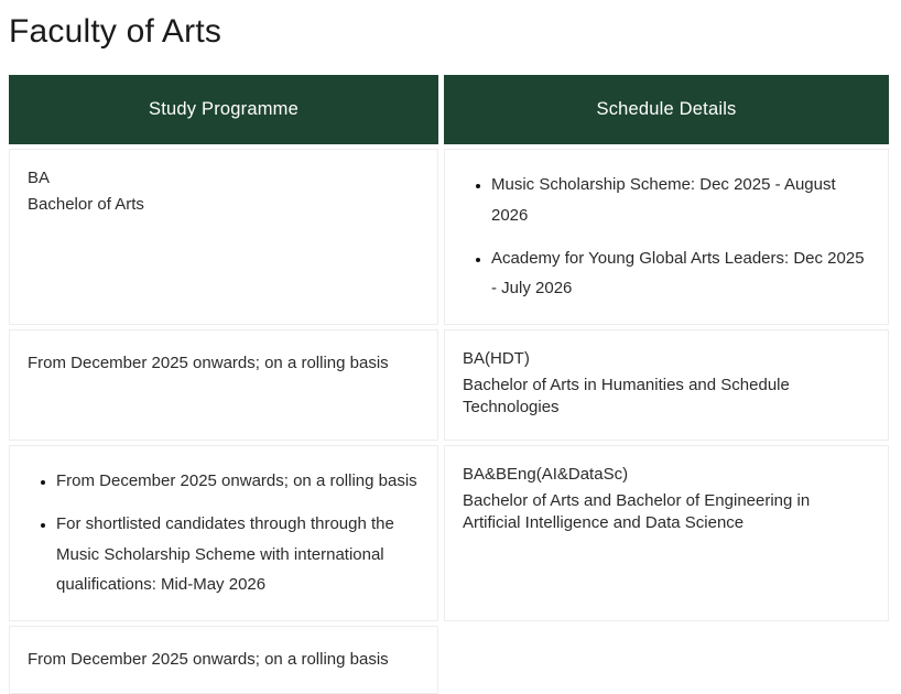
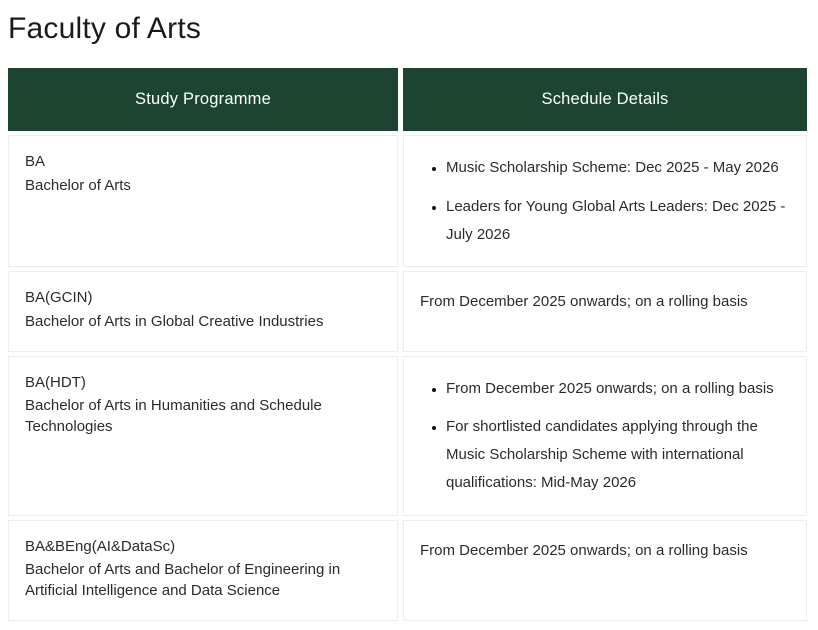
  Faculty of Arts
  Study Programme
  Schedule Details
  BA
  Bachelor of Arts
- Music Scholarship Scheme: Dec 2025 - August 2026
+ Music Scholarship Scheme: Dec 2025 - May 2026
- Academy for Young Global Arts Leaders: Dec 2025 - July 2026
+ Leaders for Young Global Arts Leaders: Dec 2025 - July 2026
+ BA(GCIN)
+ Bachelor of Arts in Global Creative Industries
  From December 2025 onwards; on a rolling basis
  BA(HDT)
  Bachelor of Arts in Humanities and Schedule Technologies
  From December 2025 onwards; on a rolling basis
- For shortlisted candidates through through the Music Scholarship Scheme with international qualifications: Mid-May 2026
+ For shortlisted candidates applying through the Music Scholarship Scheme with international qualifications: Mid-May 2026
  BA&BEng(AI&DataSc)
  Bachelor of Arts and Bachelor of Engineering in Artificial Intelligence and Data Science
  From December 2025 onwards; on a rolling basis
